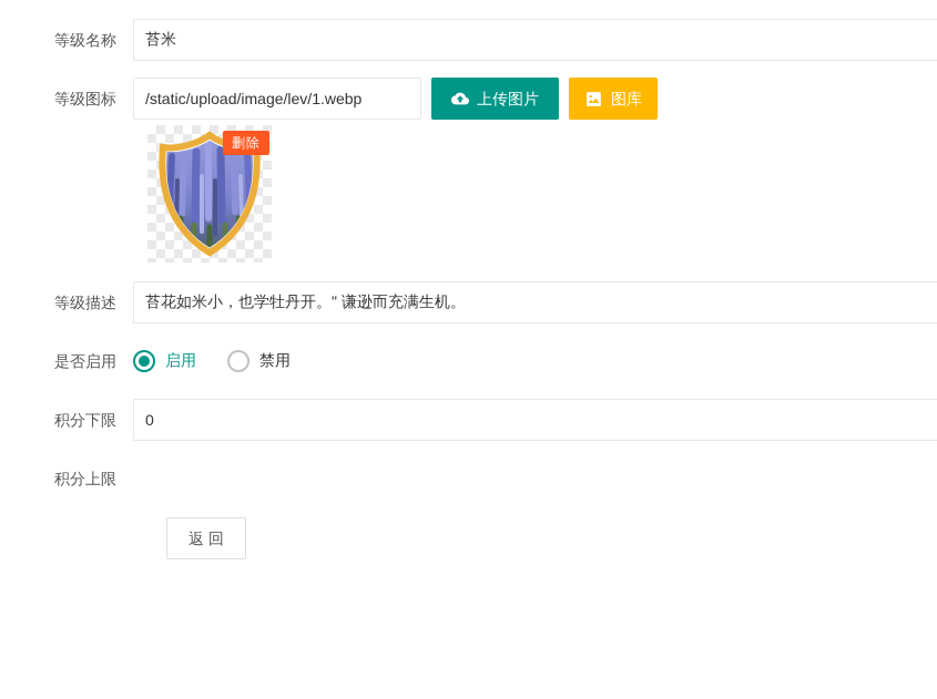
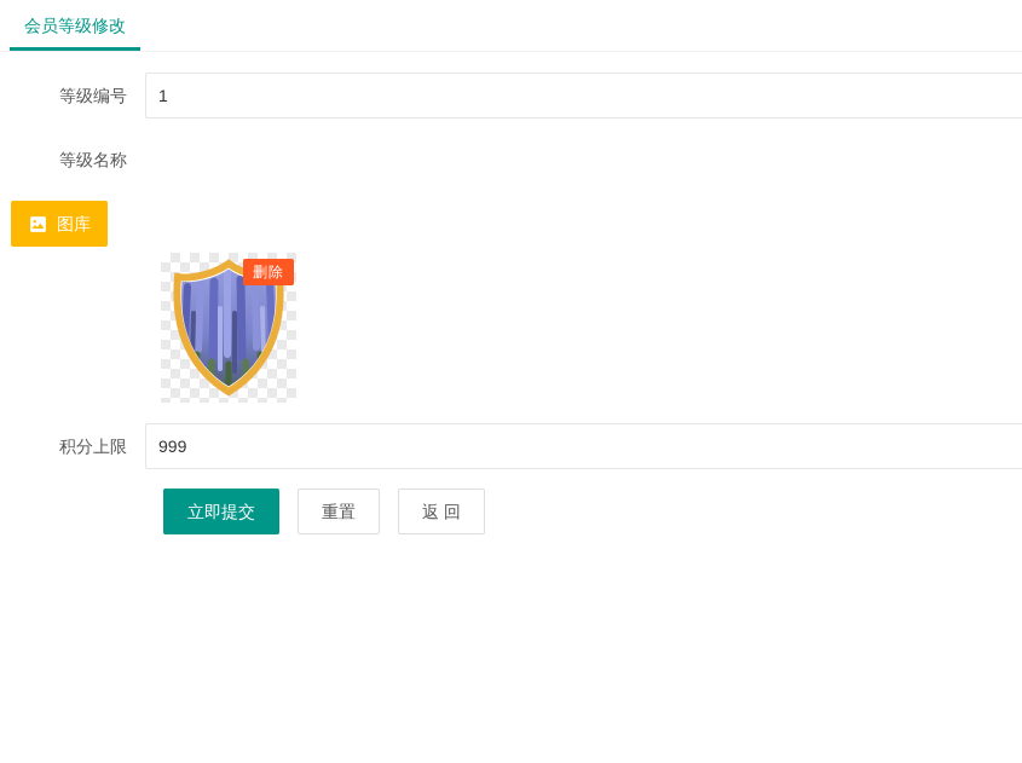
+ 会员等级修改
+ 等级编号
+ 1
  等级名称
- 苔米
- 等级图标
- /static/upload/image/lev/1.webp
- 上传图片
  图库
  删除
- 等级描述
- 苔花如米小，也学牡丹开。" 谦逊而充满生机。
- 是否启用
- 启用
- 禁用
- 积分下限
- 0
  积分上限
+ 999
+ 立即提交
+ 重置
  返 回
